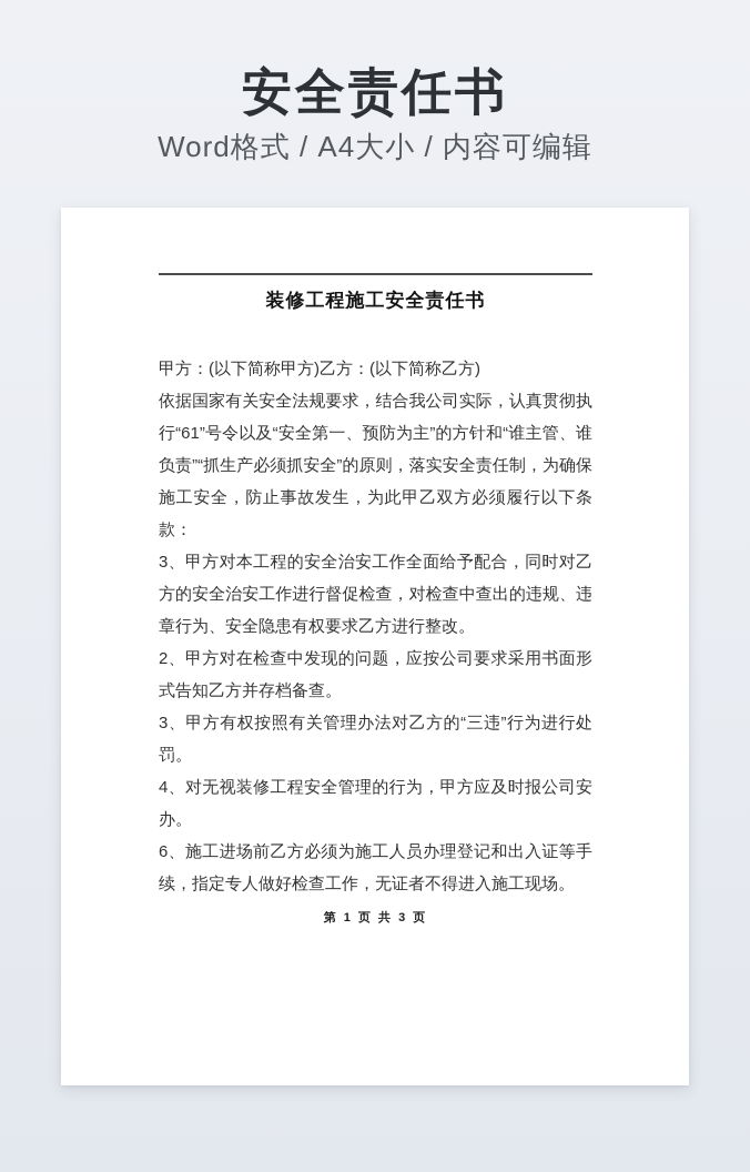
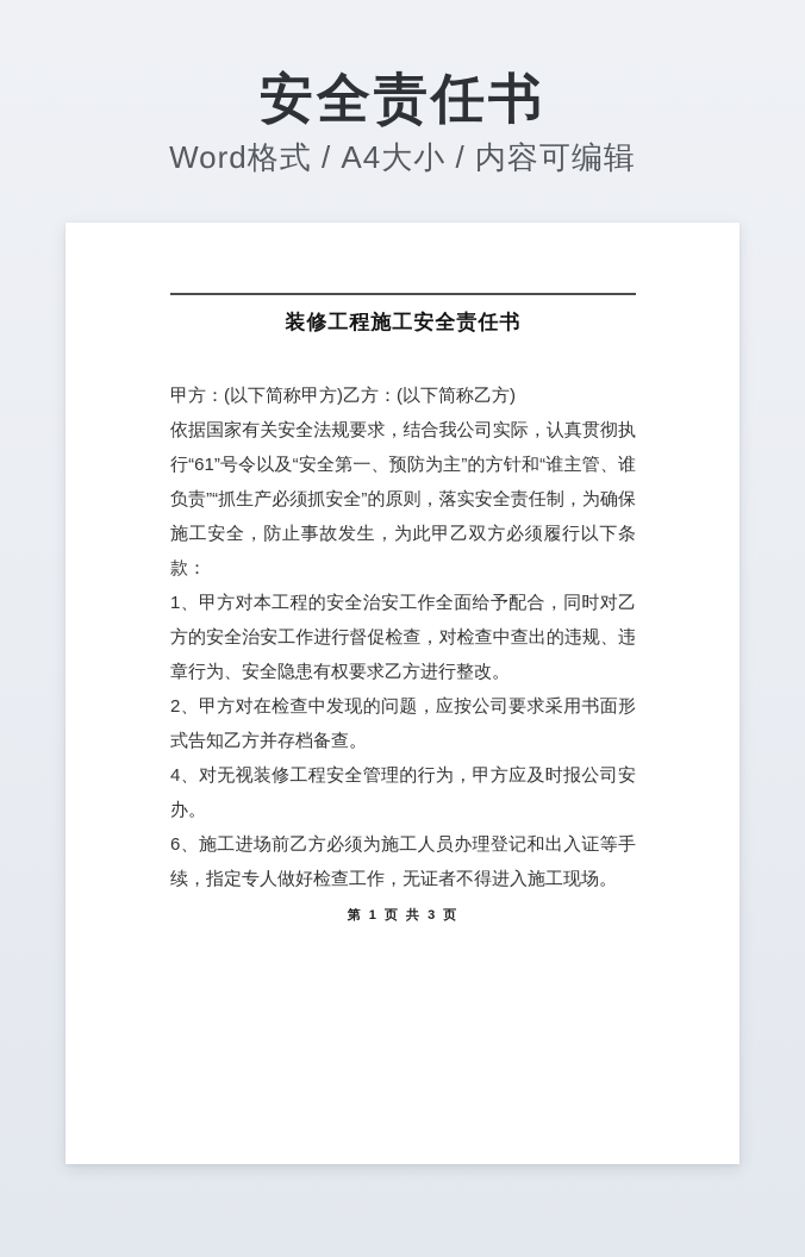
  安全责任书
  Word格式 / A4大小 / 内容可编辑
  装修工程施工安全责任书
  甲方：(以下简称甲方)乙方：(以下简称乙方)
  依据国家有关安全法规要求，结合我公司实际，认真贯彻执行“61”号令以及“安全第一、预防为主”的方针和“谁主管、谁负责”“抓生产必须抓安全”的原则，落实安全责任制，为确保施工安全，防止事故发生，为此甲乙双方必须履行以下条款：
- 3、甲方对本工程的安全治安工作全面给予配合，同时对乙方的安全治安工作进行督促检查，对检查中查出的违规、违章行为、安全隐患有权要求乙方进行整改。
+ 1、甲方对本工程的安全治安工作全面给予配合，同时对乙方的安全治安工作进行督促检查，对检查中查出的违规、违章行为、安全隐患有权要求乙方进行整改。
  2、甲方对在检查中发现的问题，应按公司要求采用书面形式告知乙方并存档备查。
- 3、甲方有权按照有关管理办法对乙方的“三违”行为进行处罚。
  4、对无视装修工程安全管理的行为，甲方应及时报公司安办。
  6、施工进场前乙方必须为施工人员办理登记和出入证等手续，指定专人做好检查工作，无证者不得进入施工现场。
  第 1 页 共 3 页
